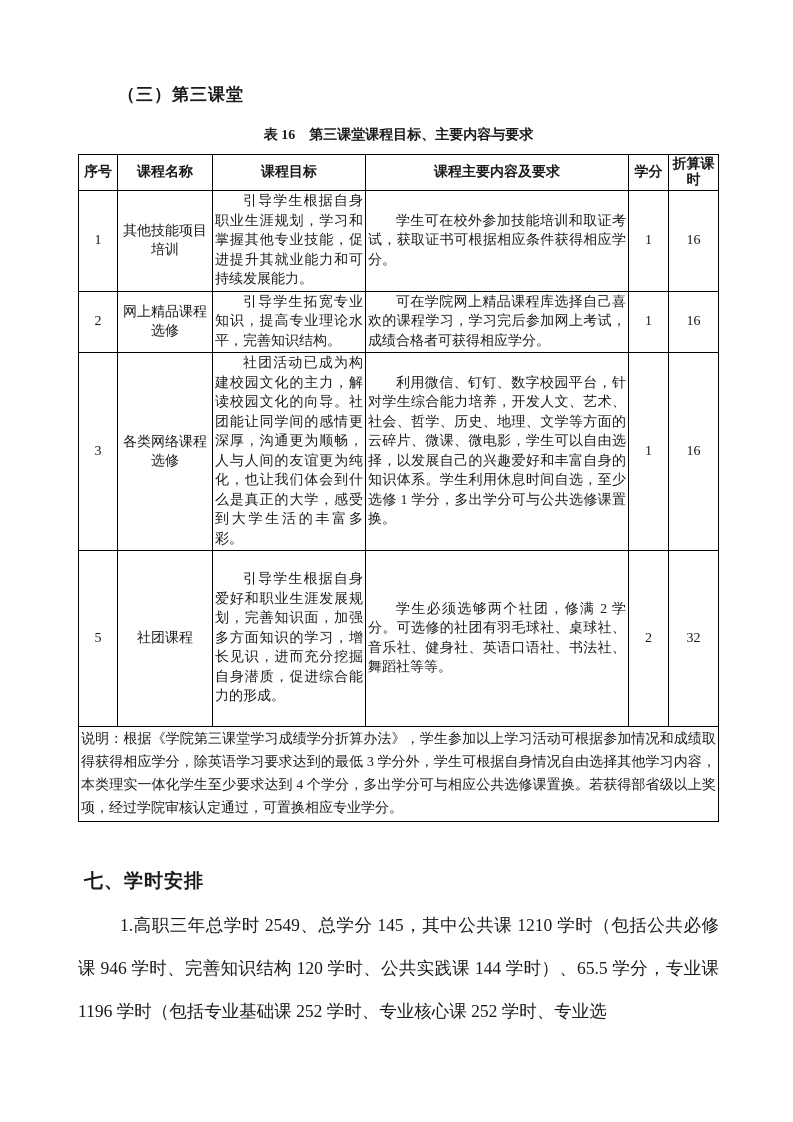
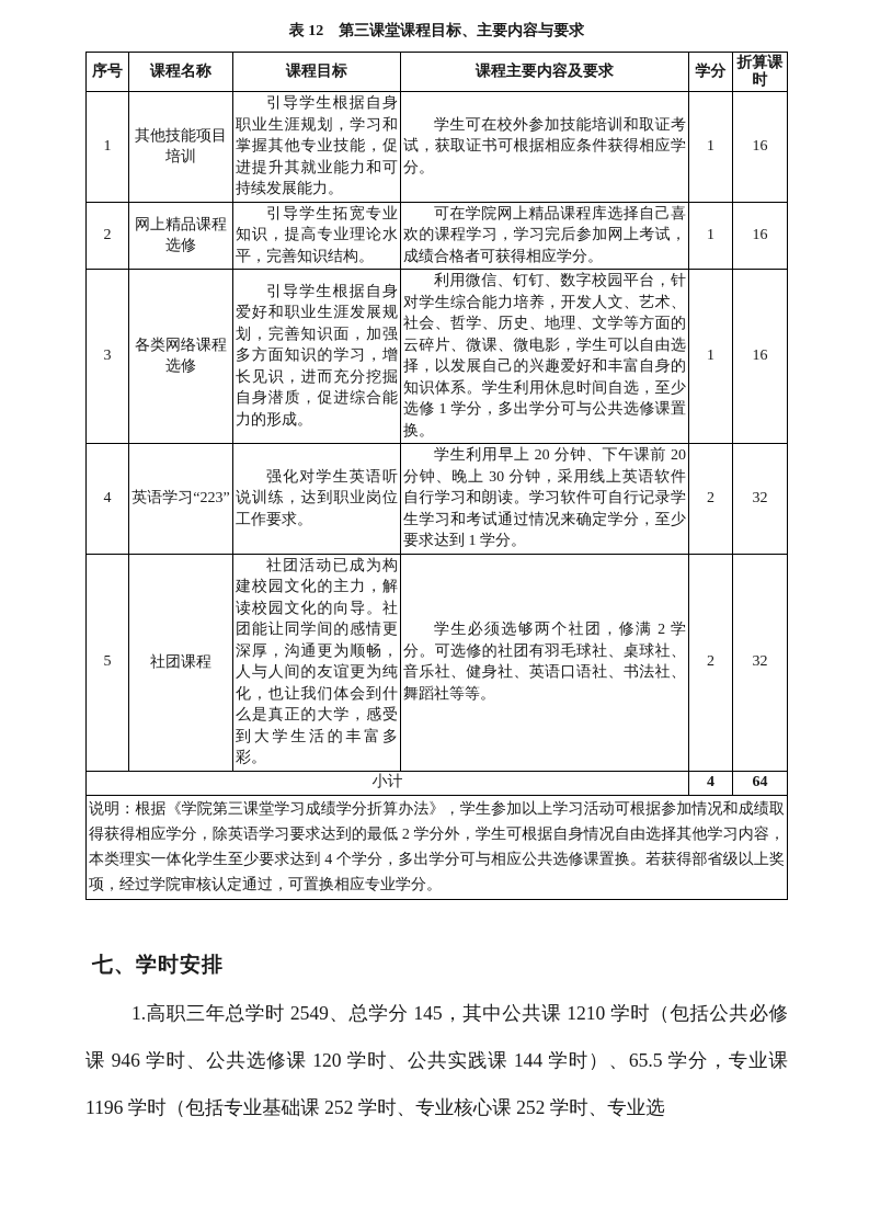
- （三）第三课堂
- 表 16 第三课堂课程目标、主要内容与要求
+ 表 12 第三课堂课程目标、主要内容与要求
  序号	课程名称	课程目标	课程主要内容及要求	学分	折算课时
  1	其他技能项目培训	引导学生根据自身职业生涯规划，学习和掌握其他专业技能，促进提升其就业能力和可持续发展能力。	学生可在校外参加技能培训和取证考试，获取证书可根据相应条件获得相应学分。	1	16
  2	网上精品课程选修	引导学生拓宽专业知识，提高专业理论水平，完善知识结构。	可在学院网上精品课程库选择自己喜欢的课程学习，学习完后参加网上考试，成绩合格者可获得相应学分。	1	16
- 3	各类网络课程选修	社团活动已成为构建校园文化的主力，解读校园文化的向导。社团能让同学间的感情更深厚，沟通更为顺畅，人与人间的友谊更为纯化，也让我们体会到什么是真正的大学，感受到大学生活的丰富多彩。	利用微信、钉钉、数字校园平台，针对学生综合能力培养，开发人文、艺术、社会、哲学、历史、地理、文学等方面的云碎片、微课、微电影，学生可以自由选择，以发展自己的兴趣爱好和丰富自身的知识体系。学生利用休息时间自选，至少选修 1 学分，多出学分可与公共选修课置换。	1	16
+ 3	各类网络课程选修	引导学生根据自身爱好和职业生涯发展规划，完善知识面，加强多方面知识的学习，增长见识，进而充分挖掘自身潜质，促进综合能力的形成。	利用微信、钉钉、数字校园平台，针对学生综合能力培养，开发人文、艺术、社会、哲学、历史、地理、文学等方面的云碎片、微课、微电影，学生可以自由选择，以发展自己的兴趣爱好和丰富自身的知识体系。学生利用休息时间自选，至少选修 1 学分，多出学分可与公共选修课置换。	1	16
+ 4	英语学习“223”	强化对学生英语听说训练，达到职业岗位工作要求。	学生利用早上 20 分钟、下午课前 20 分钟、晚上 30 分钟，采用线上英语软件自行学习和朗读。学习软件可自行记录学生学习和考试通过情况来确定学分，至少要求达到 1 学分。	2	32
- 5	社团课程	引导学生根据自身爱好和职业生涯发展规划，完善知识面，加强多方面知识的学习，增长见识，进而充分挖掘自身潜质，促进综合能力的形成。	学生必须选够两个社团，修满 2 学分。可选修的社团有羽毛球社、桌球社、音乐社、健身社、英语口语社、书法社、舞蹈社等等。	2	32
+ 5	社团课程	社团活动已成为构建校园文化的主力，解读校园文化的向导。社团能让同学间的感情更深厚，沟通更为顺畅，人与人间的友谊更为纯化，也让我们体会到什么是真正的大学，感受到大学生活的丰富多彩。	学生必须选够两个社团，修满 2 学分。可选修的社团有羽毛球社、桌球社、音乐社、健身社、英语口语社、书法社、舞蹈社等等。	2	32
+ 小计	4	64
- 说明：根据《学院第三课堂学习成绩学分折算办法》，学生参加以上学习活动可根据参加情况和成绩取得获得相应学分，除英语学习要求达到的最低 3 学分外，学生可根据自身情况自由选择其他学习内容，本类理实一体化学生至少要求达到 4 个学分，多出学分可与相应公共选修课置换。若获得部省级以上奖项，经过学院审核认定通过，可置换相应专业学分。
+ 说明：根据《学院第三课堂学习成绩学分折算办法》，学生参加以上学习活动可根据参加情况和成绩取得获得相应学分，除英语学习要求达到的最低 2 学分外，学生可根据自身情况自由选择其他学习内容，本类理实一体化学生至少要求达到 4 个学分，多出学分可与相应公共选修课置换。若获得部省级以上奖项，经过学院审核认定通过，可置换相应专业学分。
  七、学时安排
- 1.高职三年总学时 2549、总学分 145，其中公共课 1210 学时（包括公共必修课 946 学时、完善知识结构 120 学时、公共实践课 144 学时）、65.5 学分，专业课 1196 学时（包括专业基础课 252 学时、专业核心课 252 学时、专业选
+ 1.高职三年总学时 2549、总学分 145，其中公共课 1210 学时（包括公共必修课 946 学时、公共选修课 120 学时、公共实践课 144 学时）、65.5 学分，专业课 1196 学时（包括专业基础课 252 学时、专业核心课 252 学时、专业选
